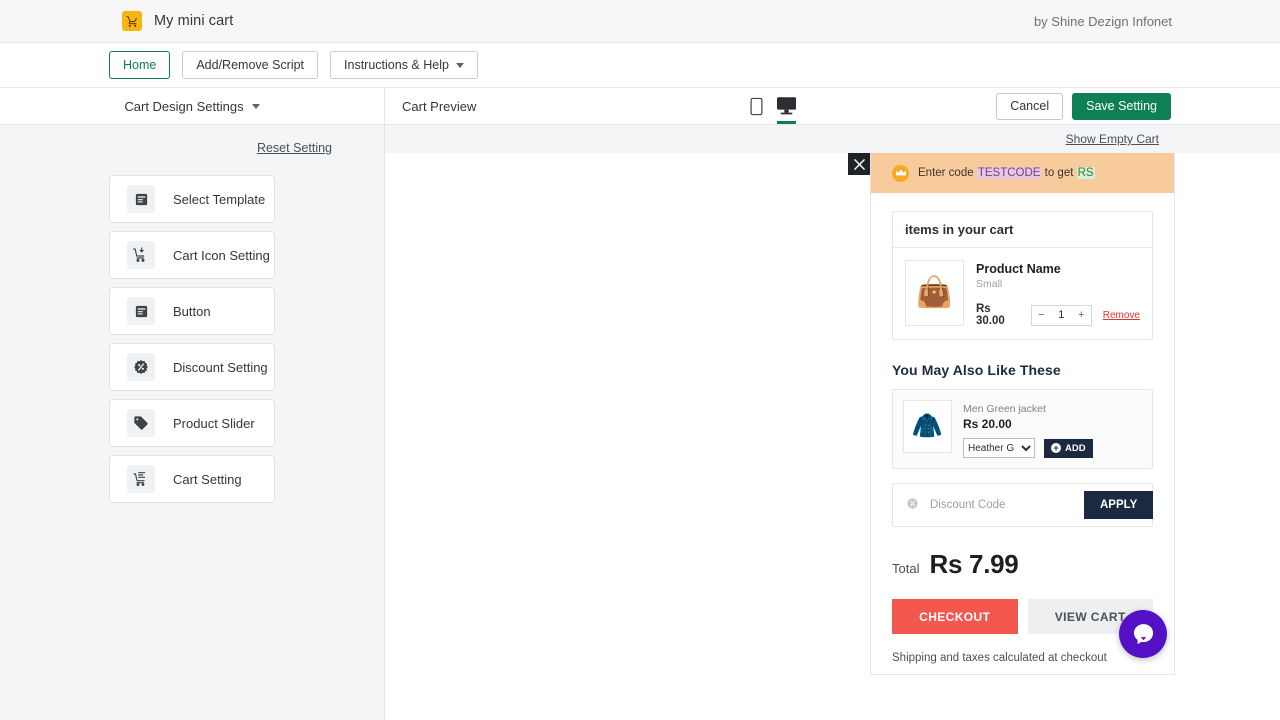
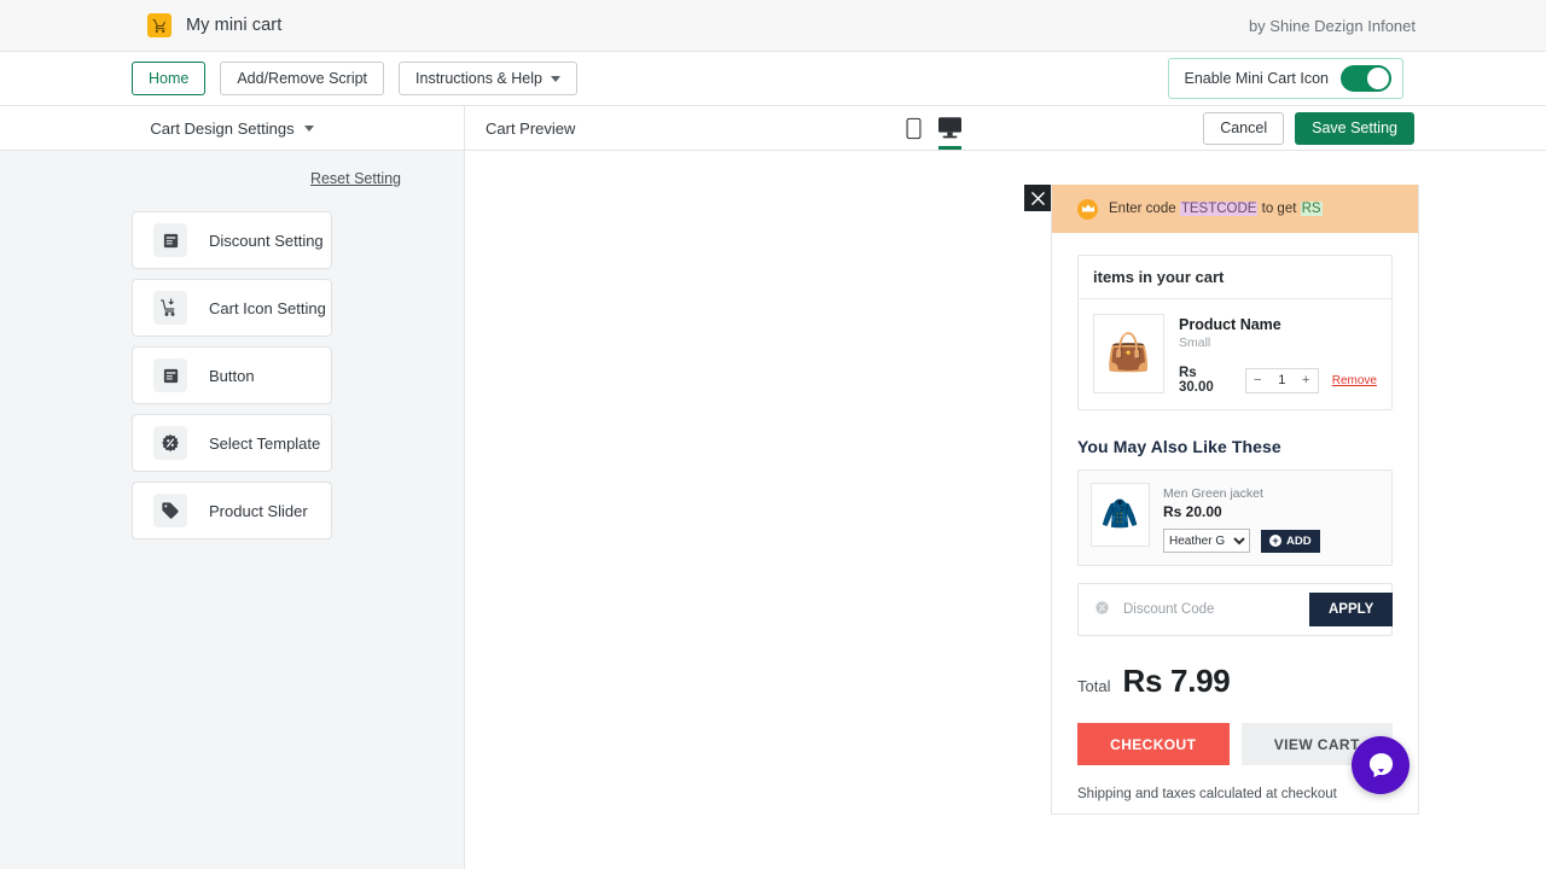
  My mini cart
  by Shine Dezign Infonet
  Home
  Add/Remove Script
  Instructions & Help
+ Enable Mini Cart Icon
  Cart Design Settings
  Cart Preview
  Cancel
  Save Setting
  Reset Setting
- Select Template
+ Discount Setting
  Cart Icon Setting
  Button
- Discount Setting
+ Select Template
  Product Slider
- Cart Setting
- Show Empty Cart
  Enter code TESTCODE to get RS
  items in your cart
  👜
  Product Name
  Small
  Rs 30.00
  −
  1
  +
  Remove
  You May Also Like These
  🧥
  Men Green jacket
  Rs 20.00
  Heather G
  +
  ADD
  Discount Code
  APPLY
  Total
  Rs 7.99
  CHECKOUT
  VIEW CART
  Shipping and taxes calculated at checkout
